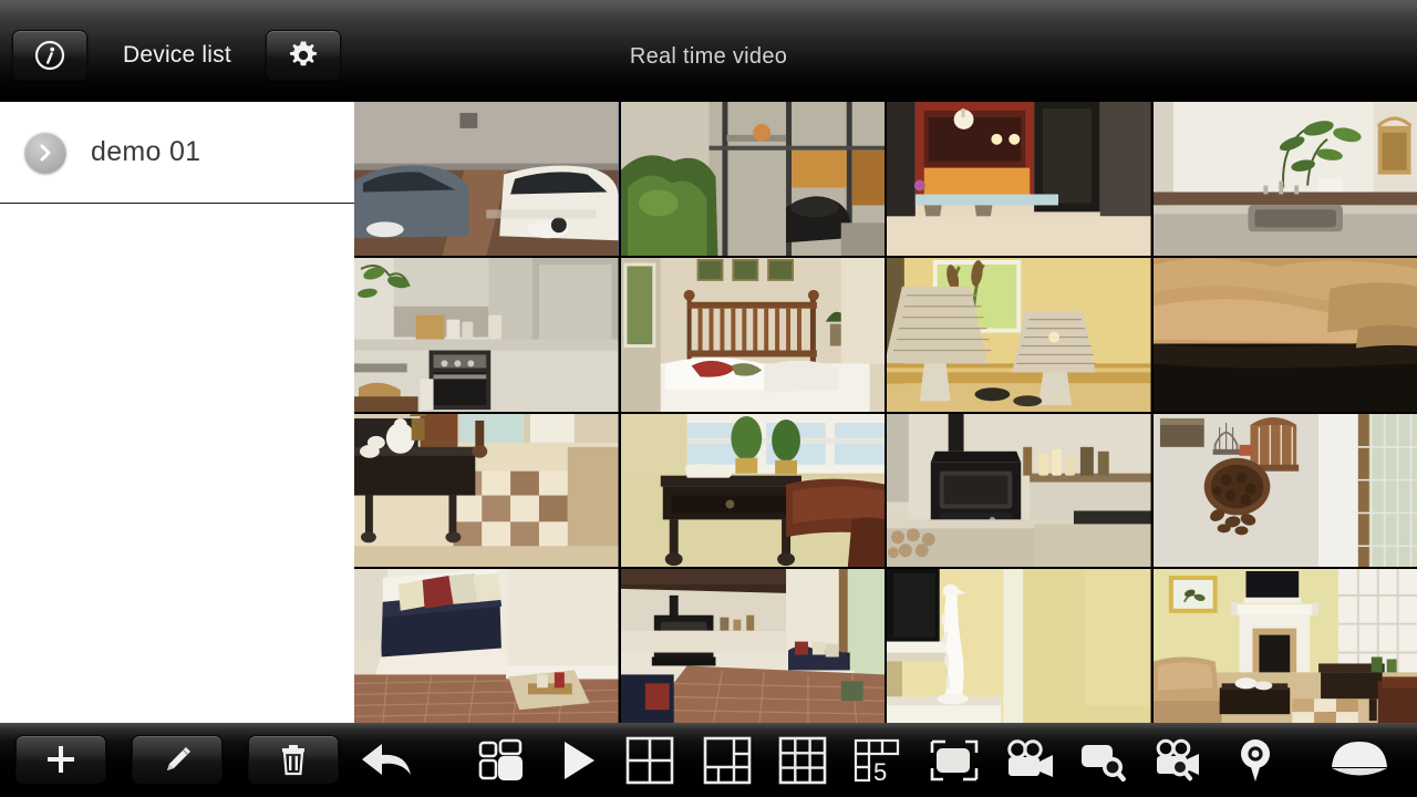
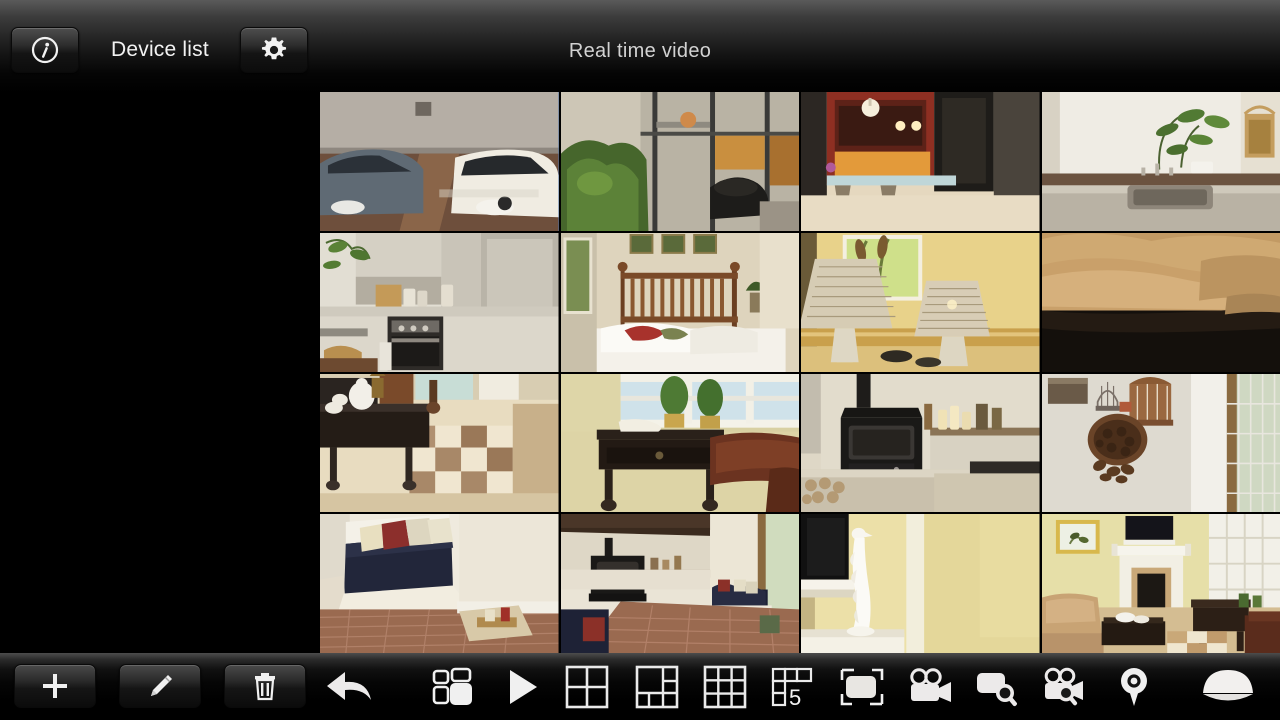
  Device list
  Real time video
- demo 01
  5
